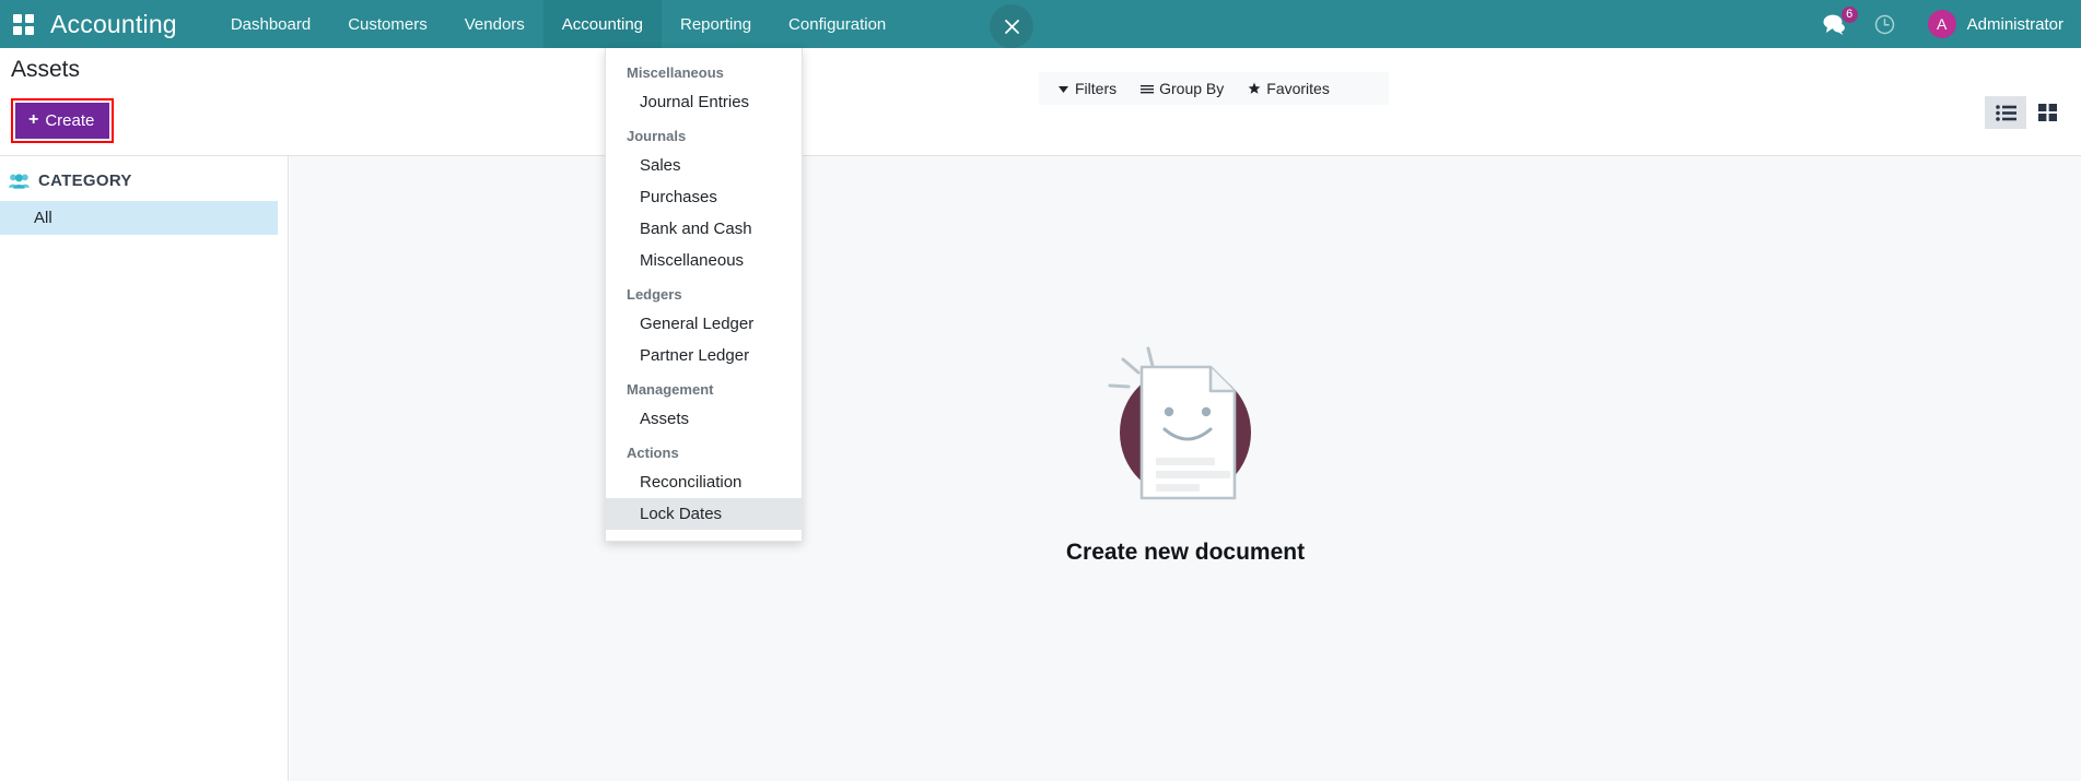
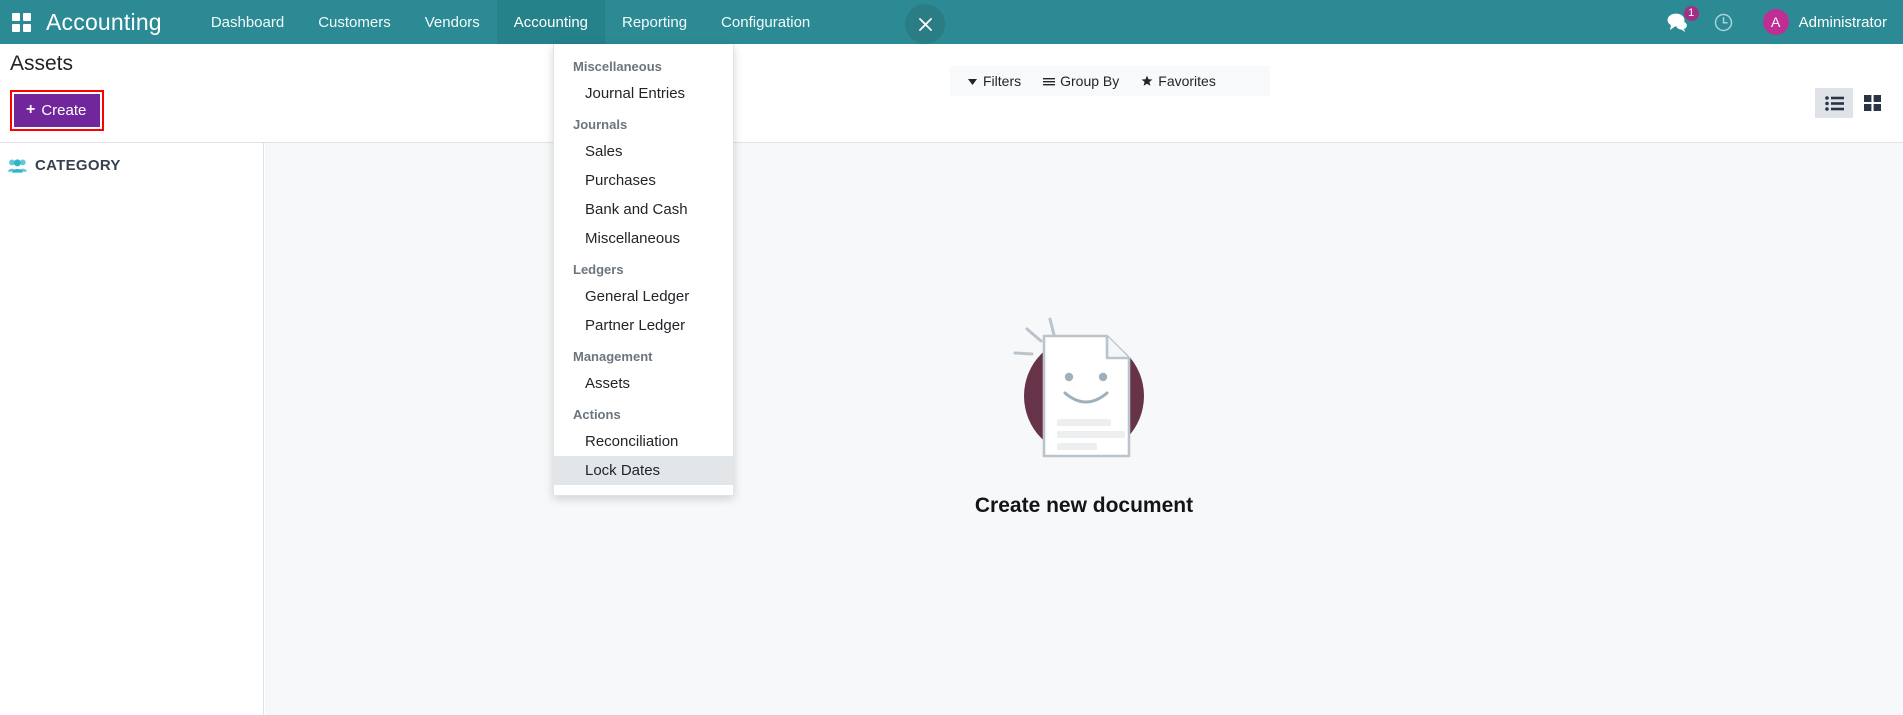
  Accounting
  Dashboard
  Customers
  Vendors
  Accounting
  Reporting
  Configuration
- 6
+ 1
  A
  Administrator
  Assets
  +
  Create
  Filters
  Group By
  Favorites
  CATEGORY
- All
  Create new document
  Miscellaneous
  Journal Entries
  Journals
  Sales
  Purchases
  Bank and Cash
  Miscellaneous
  Ledgers
  General Ledger
  Partner Ledger
  Management
  Assets
  Actions
  Reconciliation
  Lock Dates
